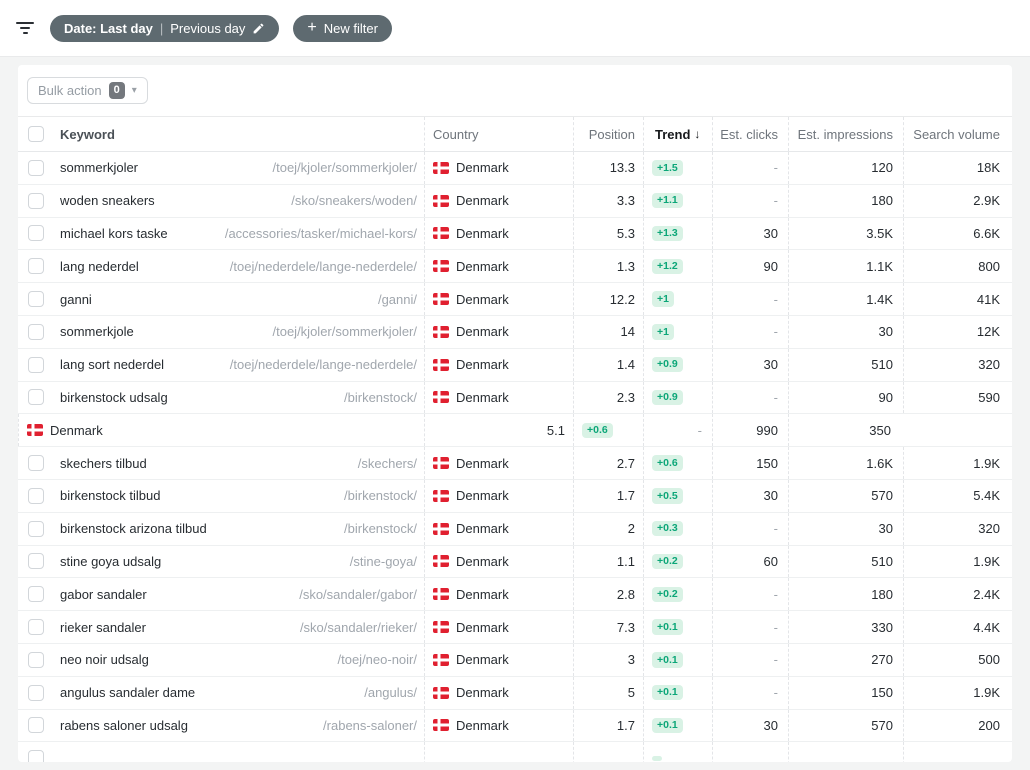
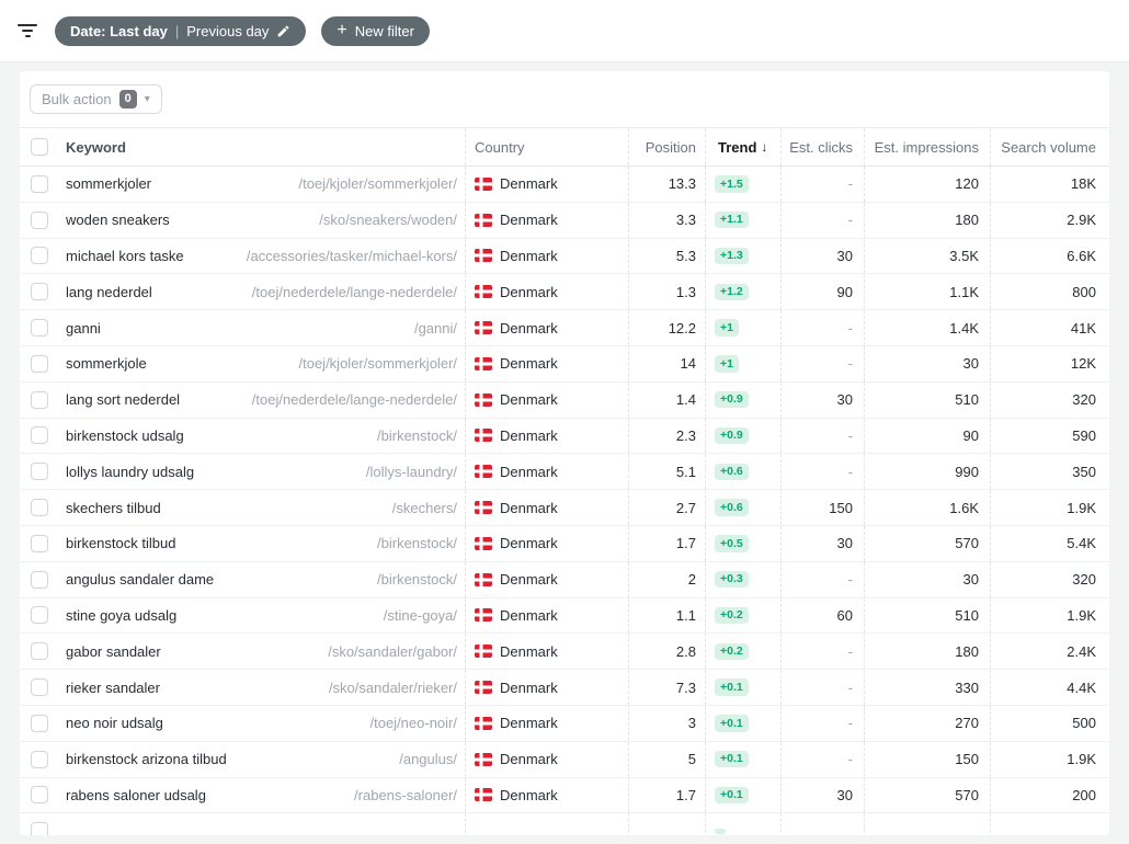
  Date: Last day
  |
  Previous day
  +
  New filter
  Bulk action
  0
  ▾
  Keyword
  Country
  Position
  Trend
  ↓
  Est. clicks
  Est. impressions
  Search volume
  sommerkjoler
  /toej/kjoler/sommerkjoler/
  Denmark
  13.3
  +1.5
  -
  120
  18K
  woden sneakers
  /sko/sneakers/woden/
  Denmark
  3.3
  +1.1
  -
  180
  2.9K
  michael kors taske
  /accessories/tasker/michael-kors/
  Denmark
  5.3
  +1.3
  30
  3.5K
  6.6K
  lang nederdel
  /toej/nederdele/lange-nederdele/
  Denmark
  1.3
  +1.2
  90
  1.1K
  800
  ganni
  /ganni/
  Denmark
  12.2
  +1
  -
  1.4K
  41K
  sommerkjole
  /toej/kjoler/sommerkjoler/
  Denmark
  14
  +1
  -
  30
  12K
  lang sort nederdel
  /toej/nederdele/lange-nederdele/
  Denmark
  1.4
  +0.9
  30
  510
  320
  birkenstock udsalg
  /birkenstock/
  Denmark
  2.3
  +0.9
  -
  90
  590
+ lollys laundry udsalg
+ /lollys-laundry/
  Denmark
  5.1
  +0.6
  -
  990
  350
  skechers tilbud
  /skechers/
  Denmark
  2.7
  +0.6
  150
  1.6K
  1.9K
  birkenstock tilbud
  /birkenstock/
  Denmark
  1.7
  +0.5
  30
  570
  5.4K
- birkenstock arizona tilbud
+ angulus sandaler dame
  /birkenstock/
  Denmark
  2
  +0.3
  -
  30
  320
  stine goya udsalg
  /stine-goya/
  Denmark
  1.1
  +0.2
  60
  510
  1.9K
  gabor sandaler
  /sko/sandaler/gabor/
  Denmark
  2.8
  +0.2
  -
  180
  2.4K
  rieker sandaler
  /sko/sandaler/rieker/
  Denmark
  7.3
  +0.1
  -
  330
  4.4K
  neo noir udsalg
  /toej/neo-noir/
  Denmark
  3
  +0.1
  -
  270
  500
- angulus sandaler dame
+ birkenstock arizona tilbud
  /angulus/
  Denmark
  5
  +0.1
  -
  150
  1.9K
  rabens saloner udsalg
  /rabens-saloner/
  Denmark
  1.7
  +0.1
  30
  570
  200
